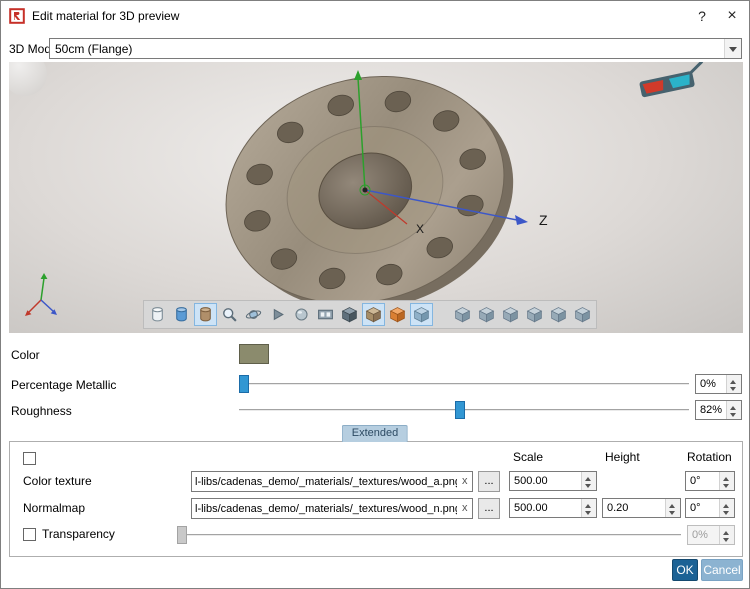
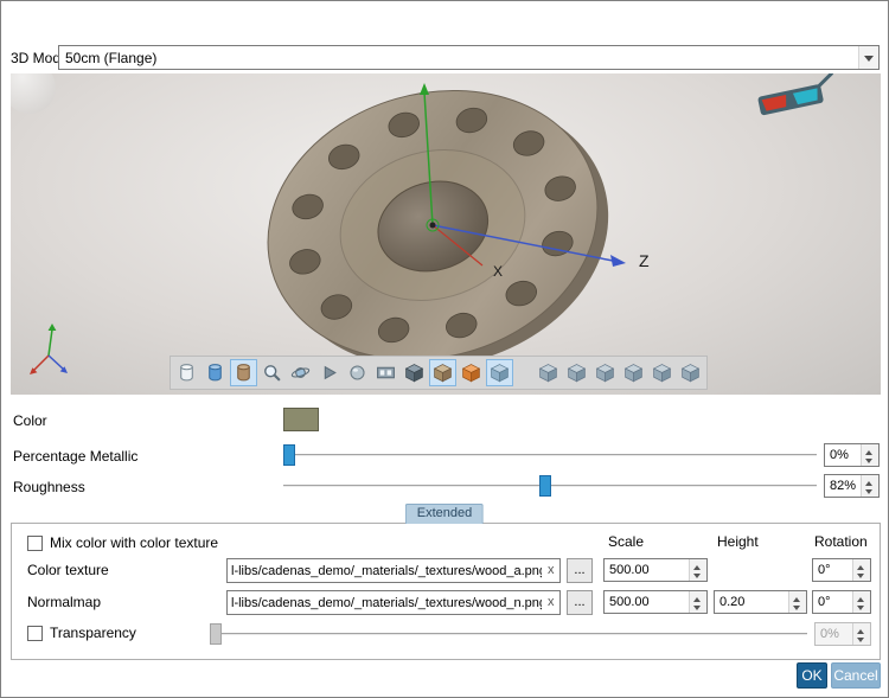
- Edit material for 3D preview
- ?
- ×
  3D Mod
  50cm (Flange)
  Z
  X
  Color
  Percentage Metallic
  0%
  Roughness
  82%
  Extended
+ Mix color with color texture
  Scale
  Height
  Rotation
  Color texture
  l-libs/cadenas_demo/_materials/_textures/wood_a.pn
  x
  ...
  500.00
  0°
  Normalmap
  l-libs/cadenas_demo/_materials/_textures/wood_n.pn
  x
  ...
  500.00
  0.20
  0°
  Transparency
  0%
  OK
  Cancel
